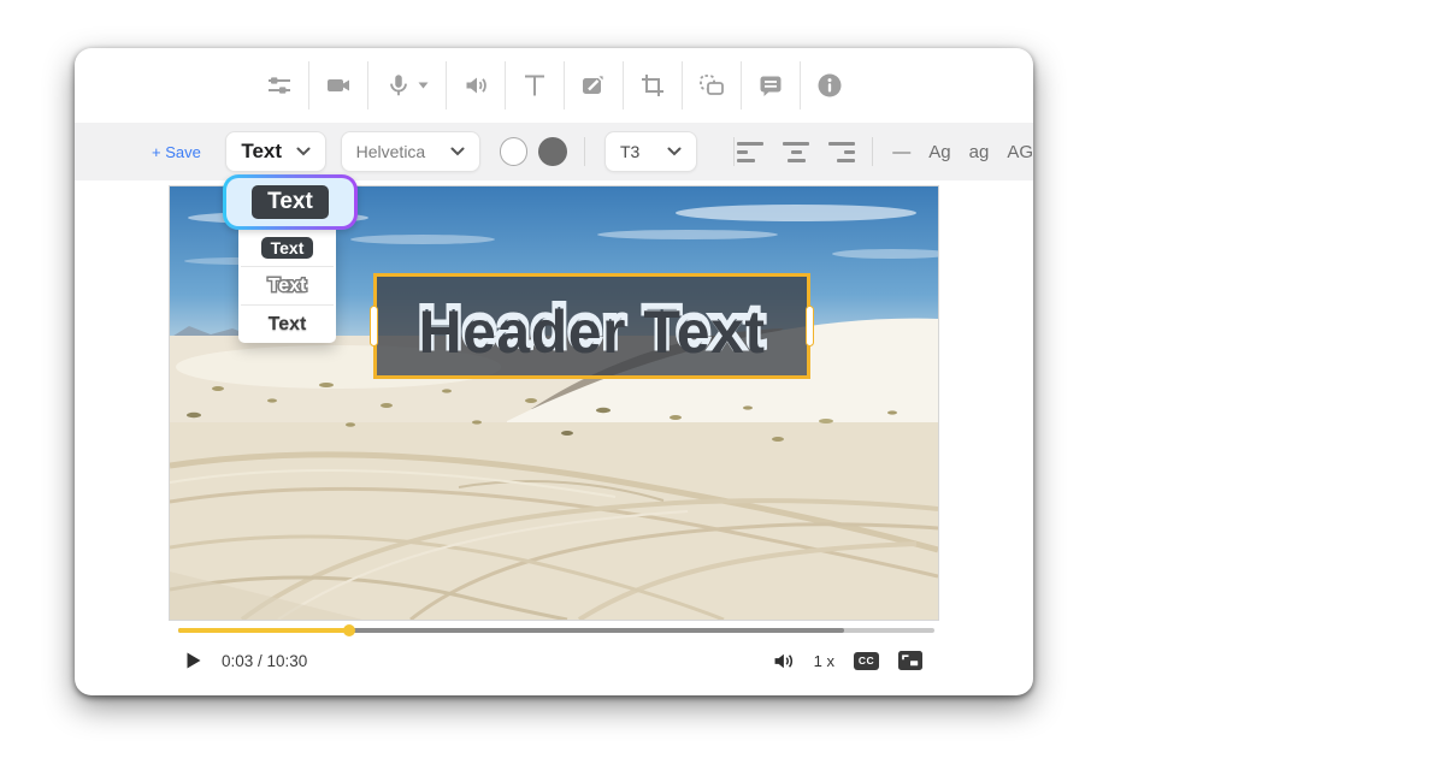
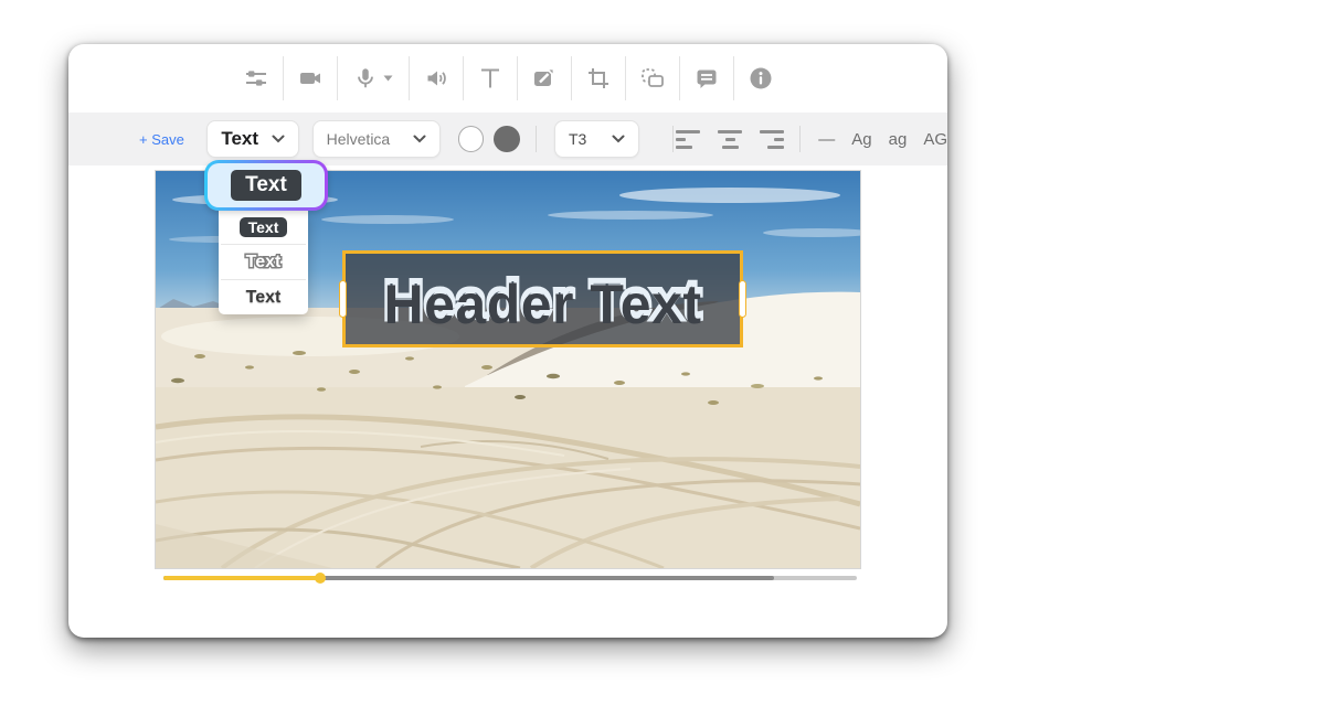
  + Save
  Text
  Helvetica
  T3
  —
  Ag
  ag
  AG
  Header Text
  Text
  Text
  Text
  Text
- 0:03 / 10:30
- 1 x
- CC
